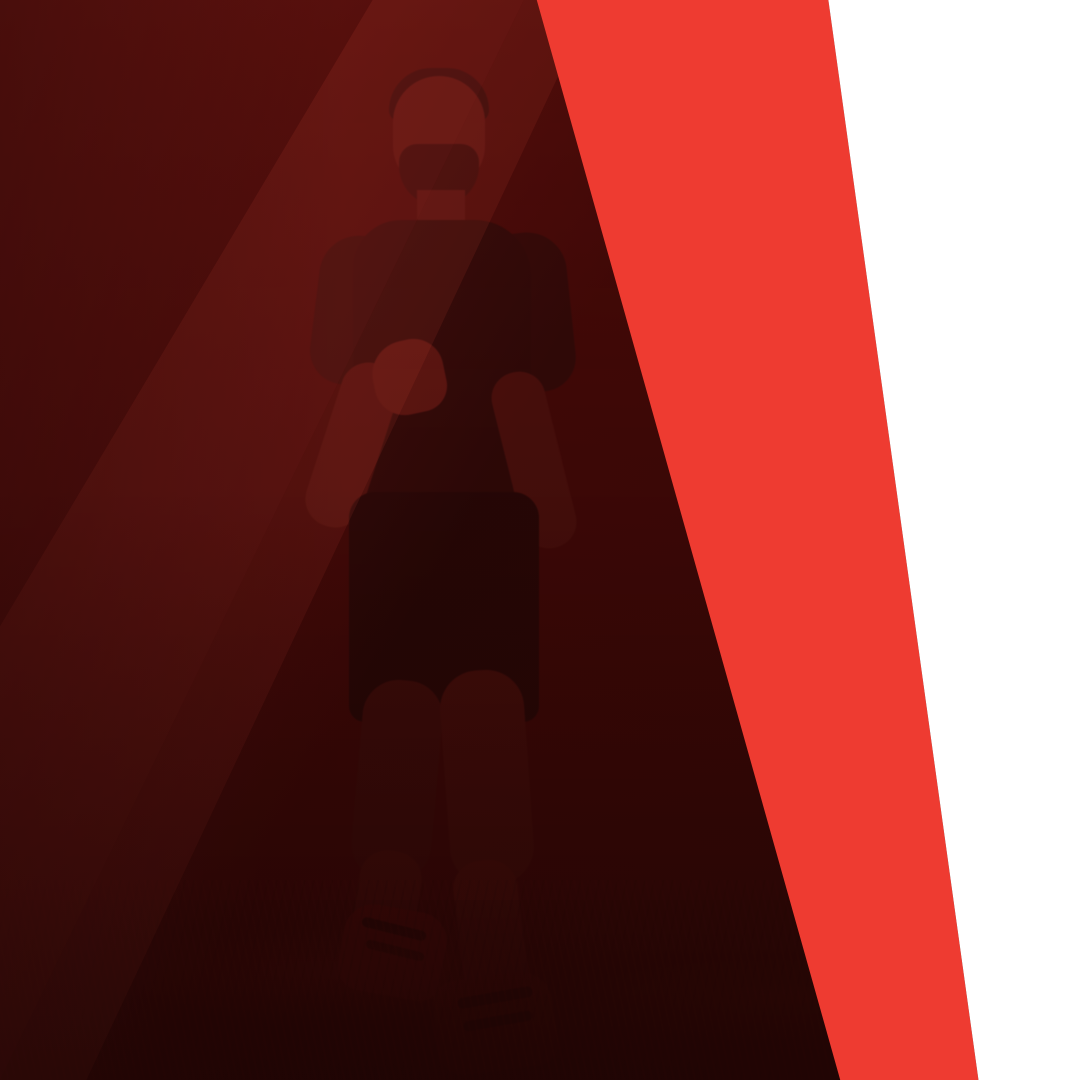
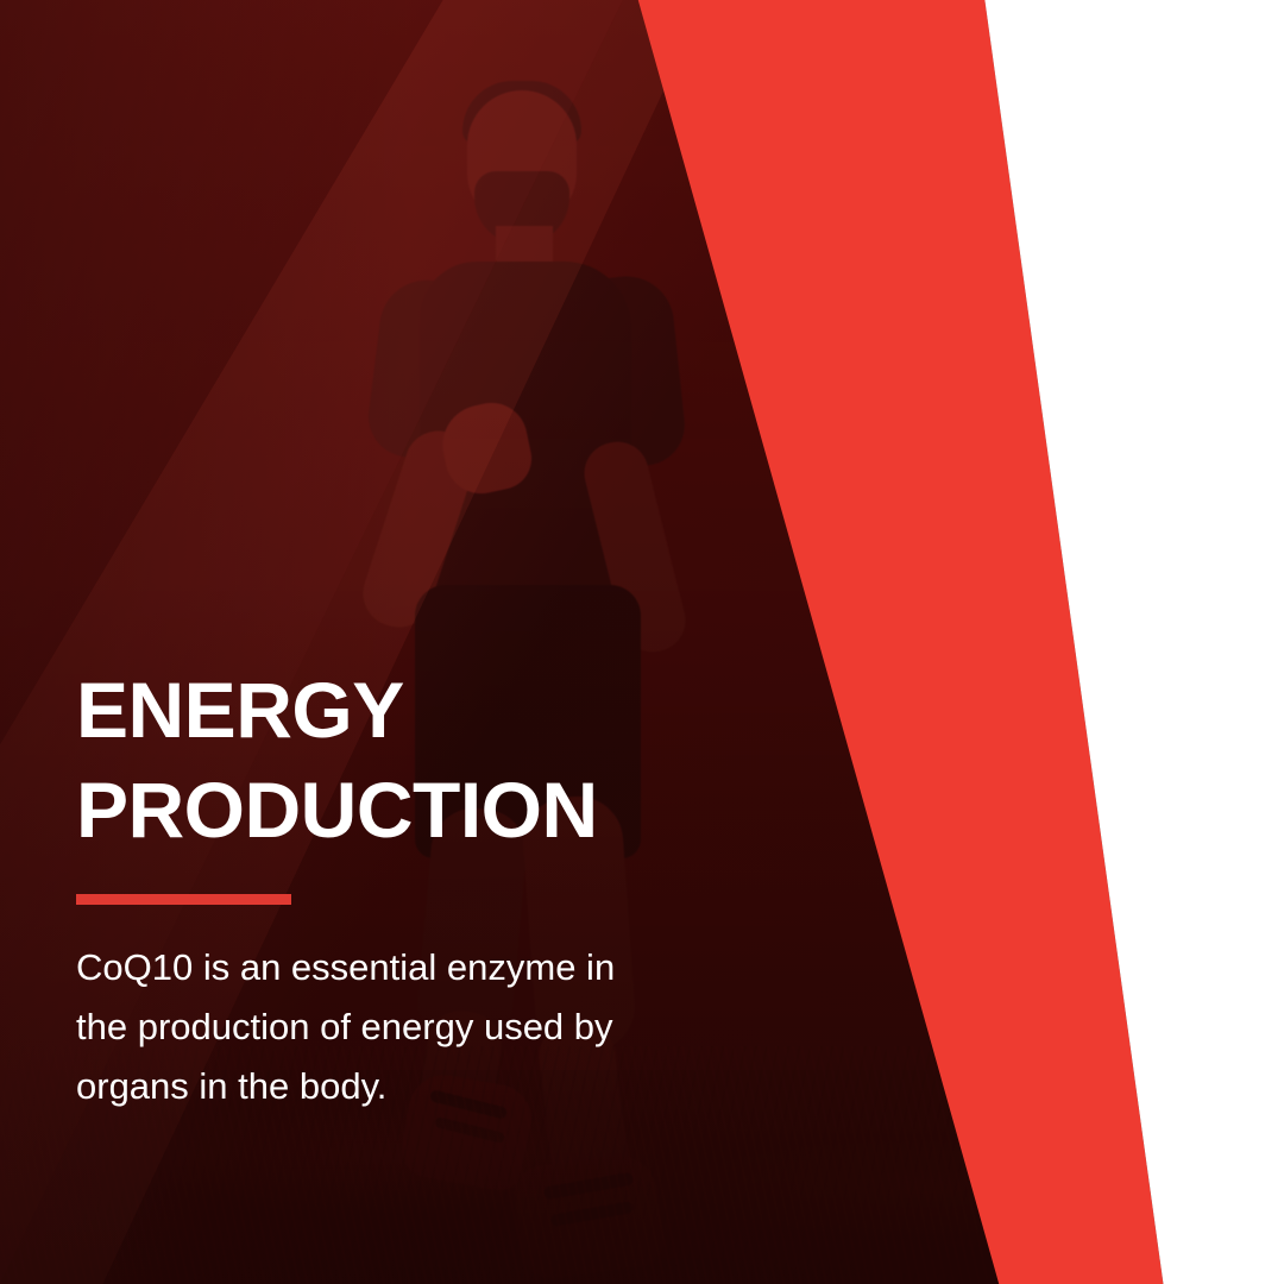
+ ENERGY
+ PRODUCTION
+ CoQ10 is an essential enzyme in the production of energy used by organs in the body.
